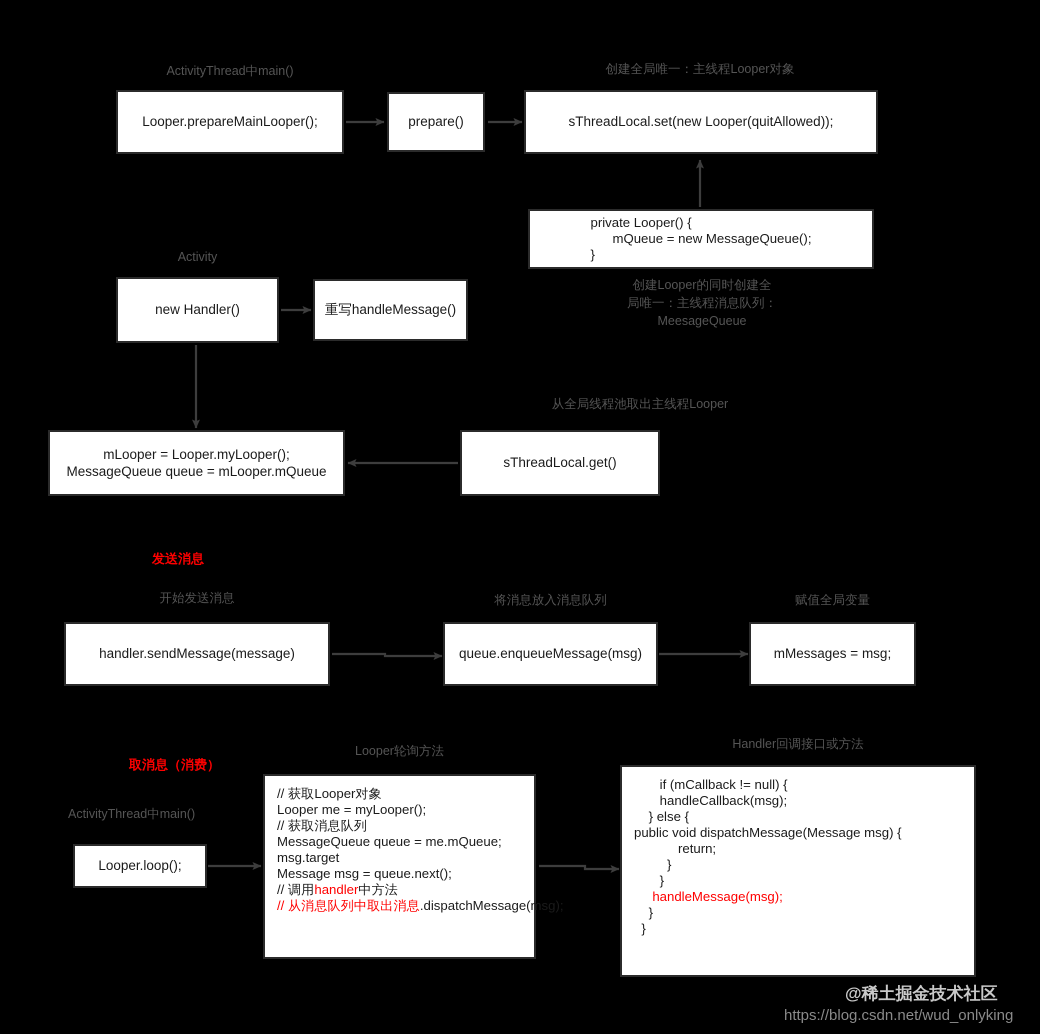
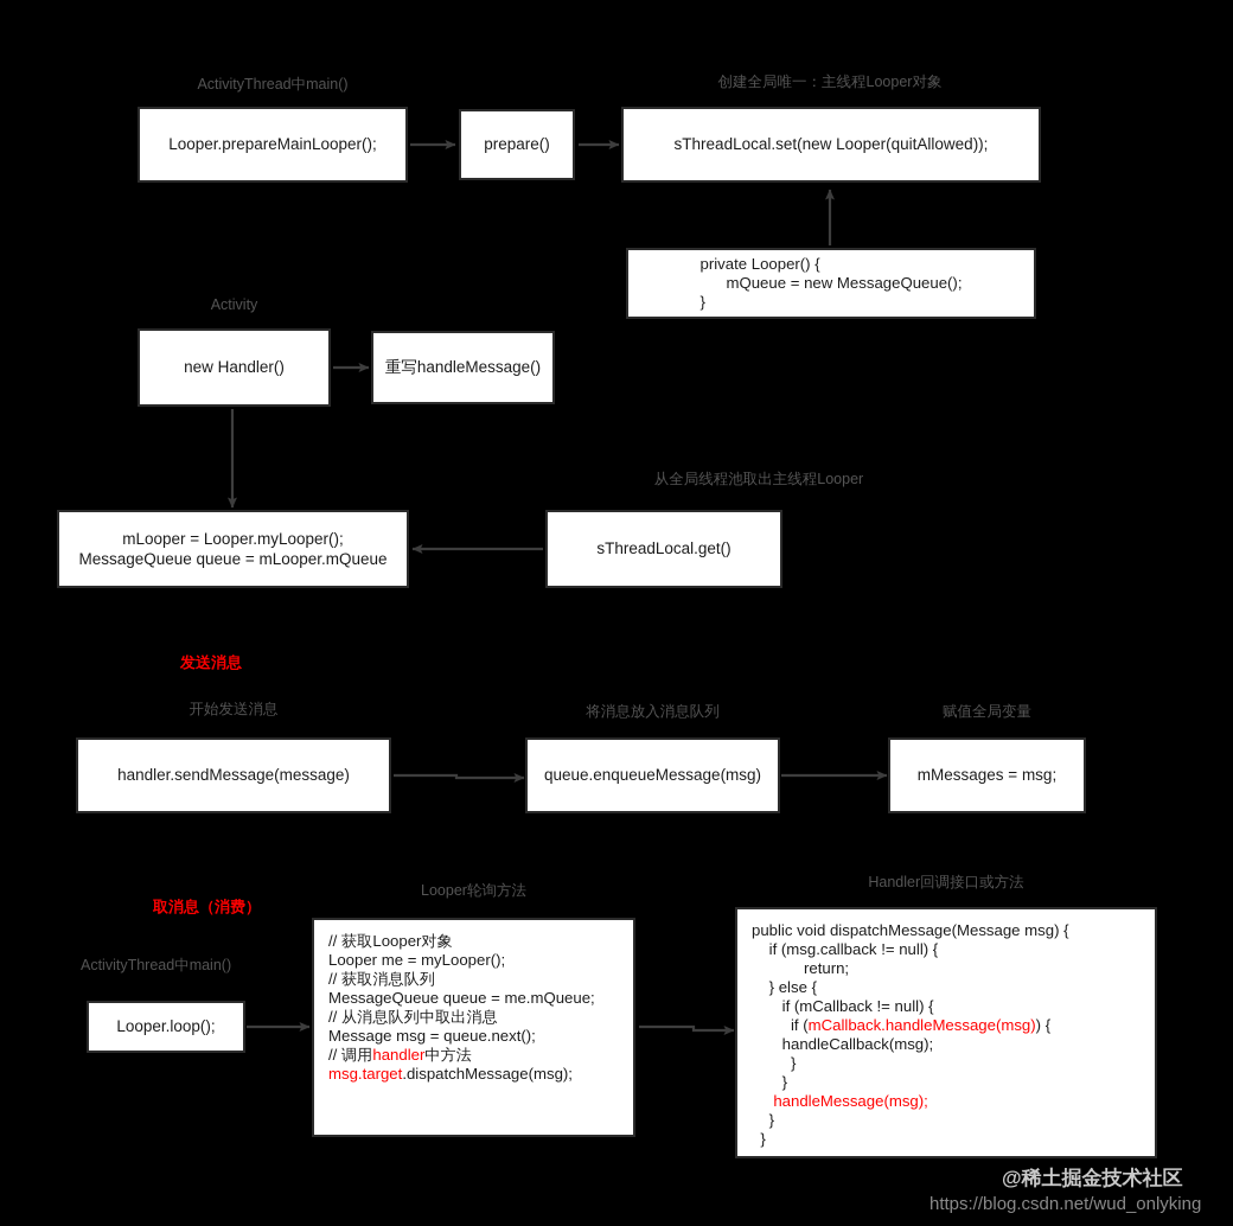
  ActivityThread中main()
  创建全局唯一：主线程Looper对象
- 创建Looper的同时创建全
- 局唯一：主线程消息队列：
- MeesageQueue
  Activity
  从全局线程池取出主线程Looper
  开始发送消息
  将消息放入消息队列
  赋值全局变量
  Looper轮询方法
  Handler回调接口或方法
  ActivityThread中main()
  发送消息
  取消息（消费）
  Looper.prepareMainLooper();
  prepare()
  sThreadLocal.set(new Looper(quitAllowed));
  private Looper() {
  mQueue = new MessageQueue();
  }
  new Handler()
  重写handleMessage()
  mLooper = Looper.myLooper();
  MessageQueue queue = mLooper.mQueue
  sThreadLocal.get()
  handler.sendMessage(message)
  queue.enqueueMessage(msg)
  mMessages = msg;
  Looper.loop();
  // 获取Looper对象
  Looper me = myLooper();
  // 获取消息队列
  MessageQueue queue = me.mQueue;
- msg.target
+ // 从消息队列中取出消息
  Message msg = queue.next();
  // 调用handler中方法
- // 从消息队列中取出消息.dispatchMessage(msg);
+ msg.target.dispatchMessage(msg);
- if (mCallback != null) {
+ public void dispatchMessage(Message msg) {
+ if (msg.callback != null) {
- handleCallback(msg);
+ return;
  } else {
- public void dispatchMessage(Message msg) {
+ if (mCallback != null) {
+ if (mCallback.handleMessage(msg)) {
- return;
+ handleCallback(msg);
  }
  }
  handleMessage(msg);
  }
  }
  @稀土掘金技术社区
  https://blog.csdn.net/wud_onlyking
